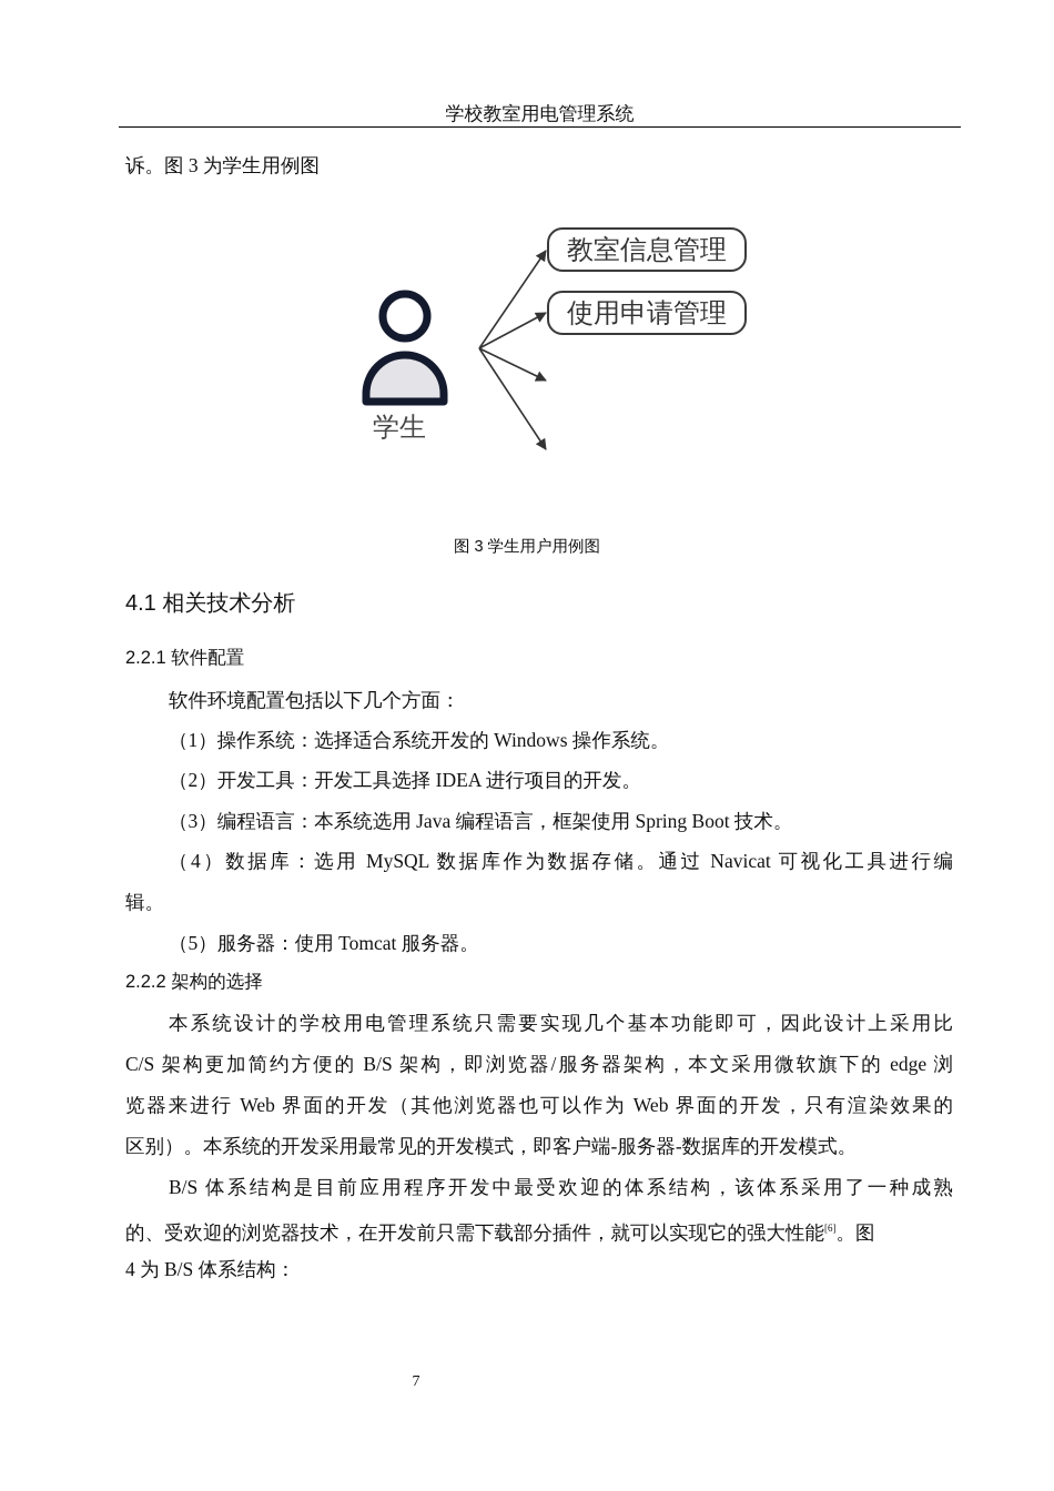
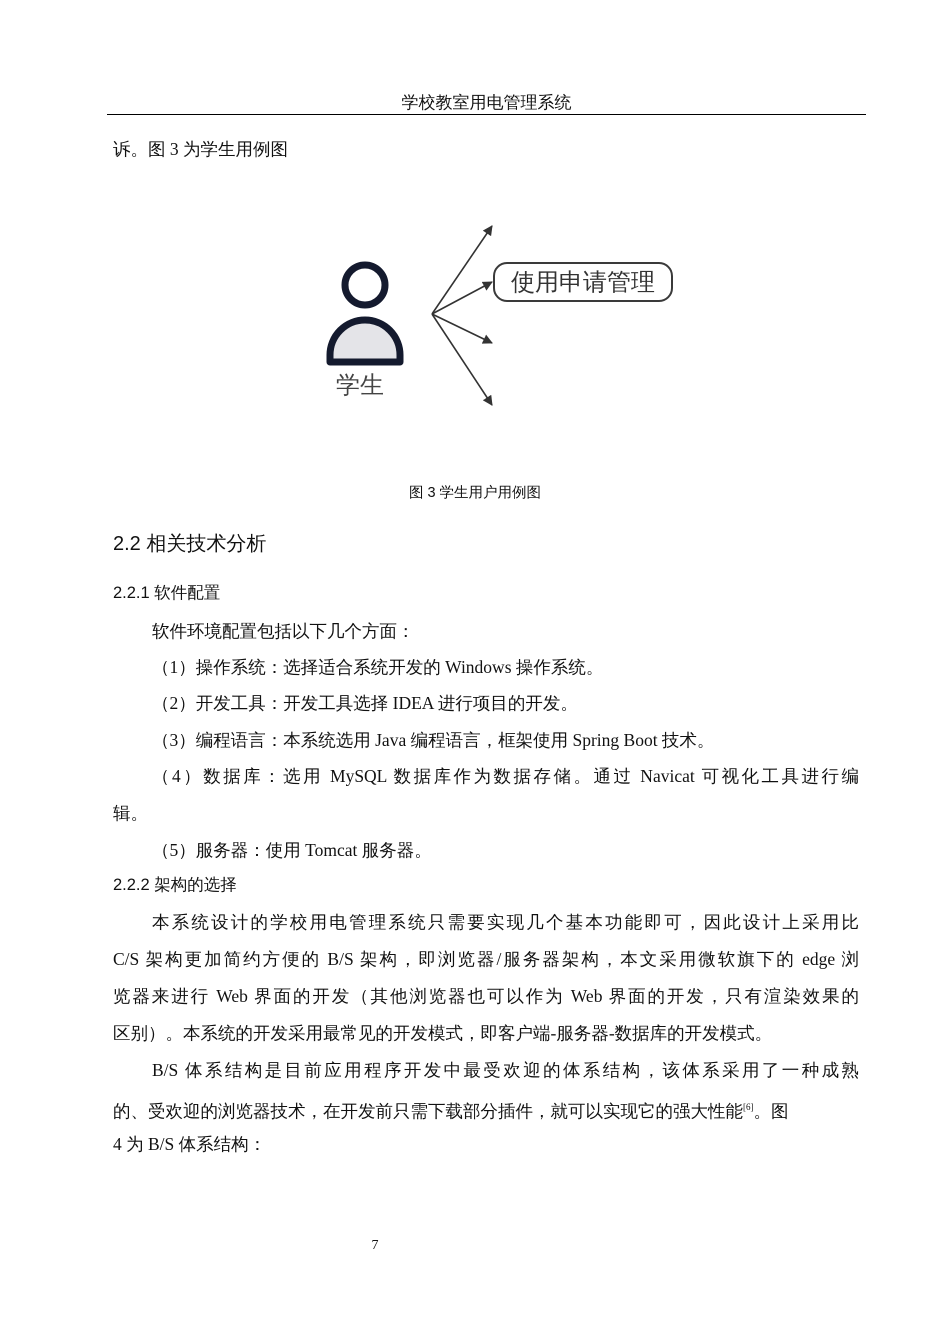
  学校教室用电管理系统
  诉。图 3 为学生用例图
  学生
- 教室信息管理
  使用申请管理
  图 3 学生用户用例图
- 4.1 相关技术分析
+ 2.2 相关技术分析
  2.2.1 软件配置
  软件环境配置包括以下几个方面：
  （1）操作系统：选择适合系统开发的 Windows 操作系统。
  （2）开发工具：开发工具选择 IDEA 进行项目的开发。
  （3）编程语言：本系统选用 Java 编程语言，框架使用 Spring Boot 技术。
  （4）数据库：选用 MySQL 数据库作为数据存储。通过 Navicat 可视化工具进行编
  辑。
  （5）服务器：使用 Tomcat 服务器。
  2.2.2 架构的选择
  本系统设计的学校用电管理系统只需要实现几个基本功能即可，因此设计上采用比
  C/S 架构更加简约方便的 B/S 架构，即浏览器/服务器架构，本文采用微软旗下的 edge 浏
  览器来进行 Web 界面的开发（其他浏览器也可以作为 Web 界面的开发，只有渲染效果的
  区别）。本系统的开发采用最常见的开发模式，即客户端-服务器-数据库的开发模式。
  B/S 体系结构是目前应用程序开发中最受欢迎的体系结构，该体系采用了一种成熟
  的、受欢迎的浏览器技术，在开发前只需下载部分插件，就可以实现它的强大性能[6]。图
  4 为 B/S 体系结构：
  7
